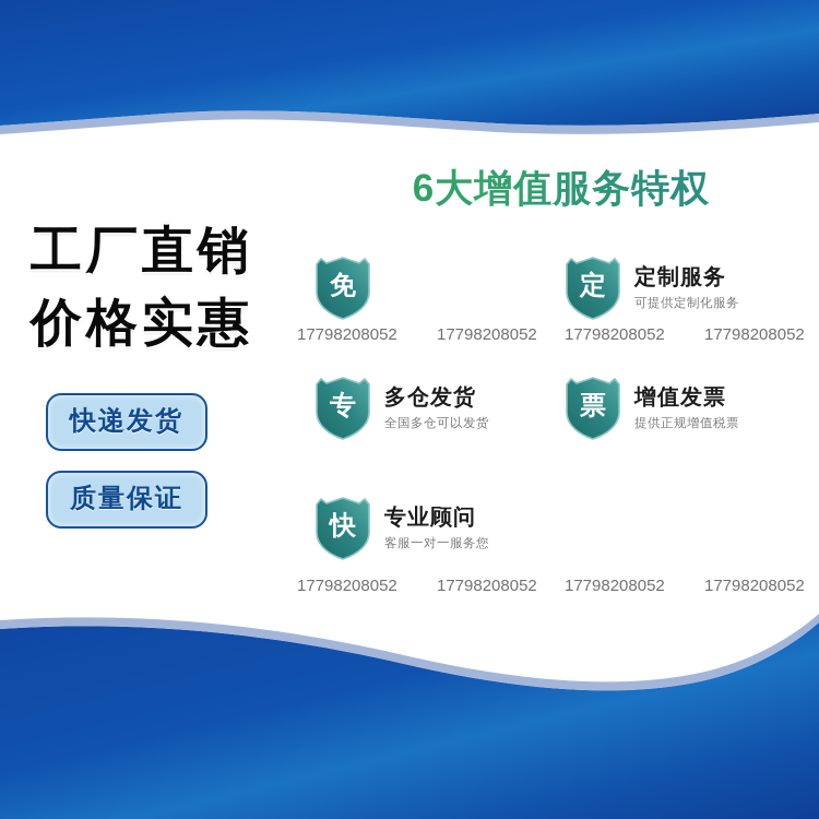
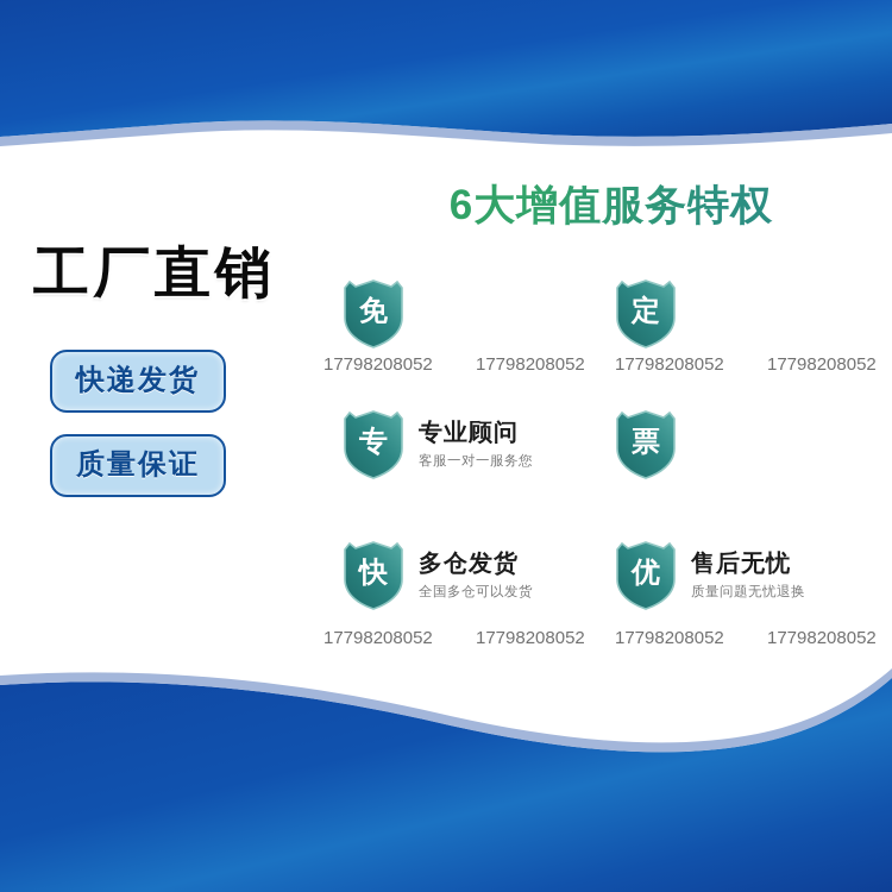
  工厂直销
- 价格实惠
  快递发货 质量保证
  6大增值服务特权
  免
  定
- 定制服务
- 可提供定制化服务
  专
- 多仓发货
+ 专业顾问
- 全国多仓可以发货
+ 客服一对一服务您
  票
- 增值发票
- 提供正规增值税票
  快
- 专业顾问
+ 多仓发货
- 客服一对一服务您
+ 全国多仓可以发货
+ 优
+ 售后无忧
+ 质量问题无忧退换
  17798208052
  17798208052
  17798208052
  17798208052
  17798208052
  17798208052
  17798208052
  17798208052
